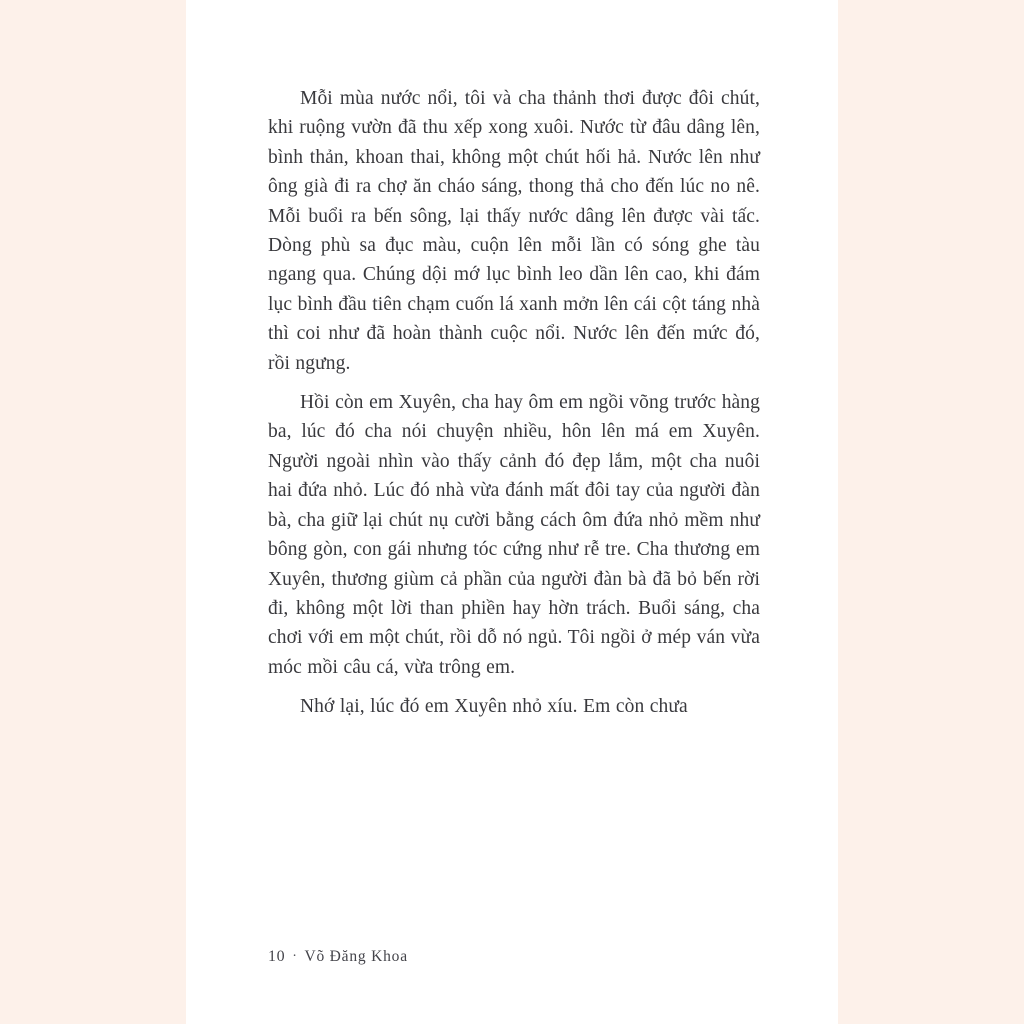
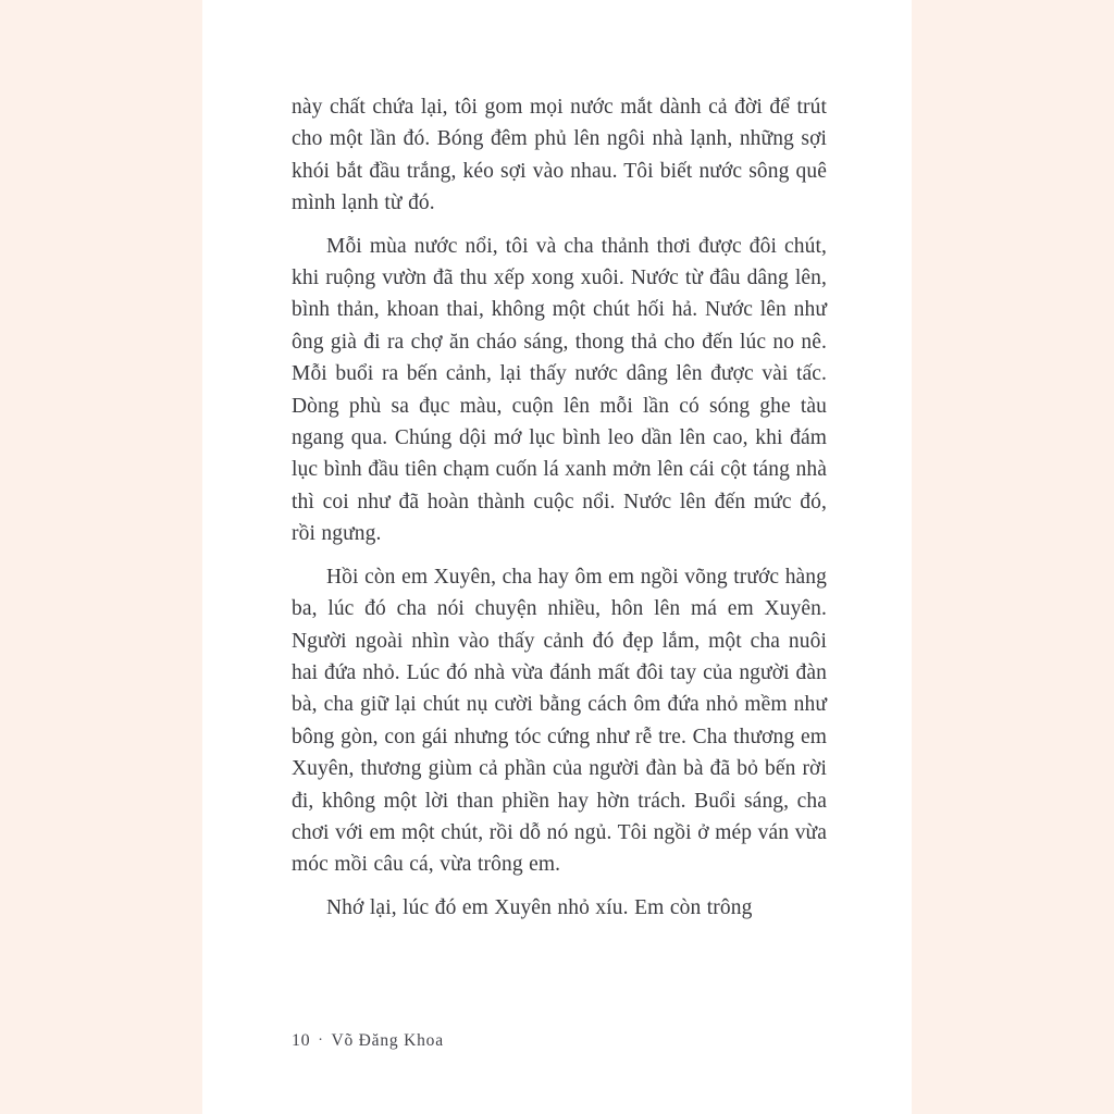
+ này chất chứa lại, tôi gom mọi nước mắt dành cả đời để trút cho một lần đó. Bóng đêm phủ lên ngôi nhà lạnh, những sợi khói bắt đầu trắng, kéo sợi vào nhau. Tôi biết nước sông quê mình lạnh từ đó.
- Mỗi mùa nước nổi, tôi và cha thảnh thơi được đôi chút, khi ruộng vườn đã thu xếp xong xuôi. Nước từ đâu dâng lên, bình thản, khoan thai, không một chút hối hả. Nước lên như ông già đi ra chợ ăn cháo sáng, thong thả cho đến lúc no nê. Mỗi buổi ra bến sông, lại thấy nước dâng lên được vài tấc. Dòng phù sa đục màu, cuộn lên mỗi lần có sóng ghe tàu ngang qua. Chúng dội mớ lục bình leo dần lên cao, khi đám lục bình đầu tiên chạm cuốn lá xanh mởn lên cái cột táng nhà thì coi như đã hoàn thành cuộc nổi. Nước lên đến mức đó, rồi ngưng.
+ Mỗi mùa nước nổi, tôi và cha thảnh thơi được đôi chút, khi ruộng vườn đã thu xếp xong xuôi. Nước từ đâu dâng lên, bình thản, khoan thai, không một chút hối hả. Nước lên như ông già đi ra chợ ăn cháo sáng, thong thả cho đến lúc no nê. Mỗi buổi ra bến cảnh, lại thấy nước dâng lên được vài tấc. Dòng phù sa đục màu, cuộn lên mỗi lần có sóng ghe tàu ngang qua. Chúng dội mớ lục bình leo dần lên cao, khi đám lục bình đầu tiên chạm cuốn lá xanh mởn lên cái cột táng nhà thì coi như đã hoàn thành cuộc nổi. Nước lên đến mức đó, rồi ngưng.
  Hồi còn em Xuyên, cha hay ôm em ngồi võng trước hàng ba, lúc đó cha nói chuyện nhiều, hôn lên má em Xuyên. Người ngoài nhìn vào thấy cảnh đó đẹp lắm, một cha nuôi hai đứa nhỏ. Lúc đó nhà vừa đánh mất đôi tay của người đàn bà, cha giữ lại chút nụ cười bằng cách ôm đứa nhỏ mềm như bông gòn, con gái nhưng tóc cứng như rễ tre. Cha thương em Xuyên, thương giùm cả phần của người đàn bà đã bỏ bến rời đi, không một lời than phiền hay hờn trách. Buổi sáng, cha chơi với em một chút, rồi dỗ nó ngủ. Tôi ngồi ở mép ván vừa móc mồi câu cá, vừa trông em.
- Nhớ lại, lúc đó em Xuyên nhỏ xíu. Em còn chưa
+ Nhớ lại, lúc đó em Xuyên nhỏ xíu. Em còn trông
  10
  ·
  Võ Đăng Khoa
